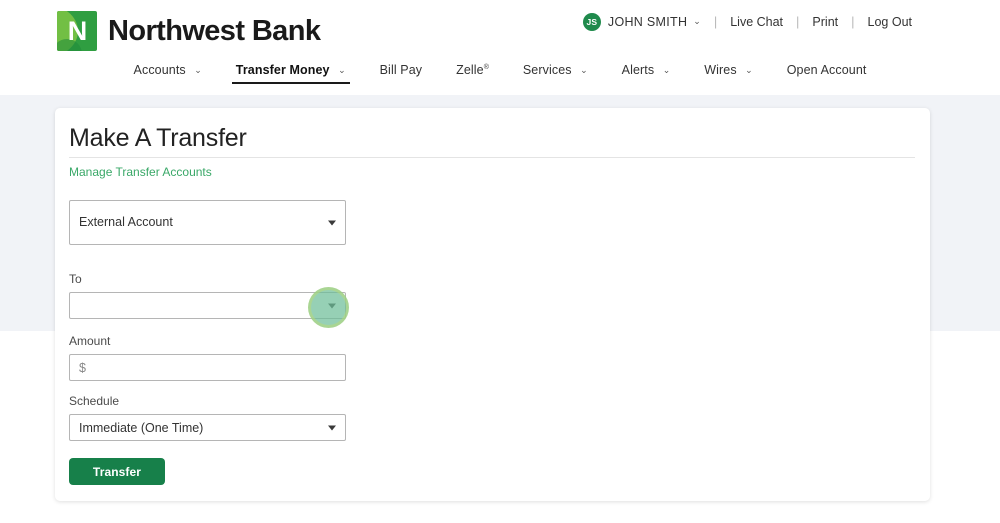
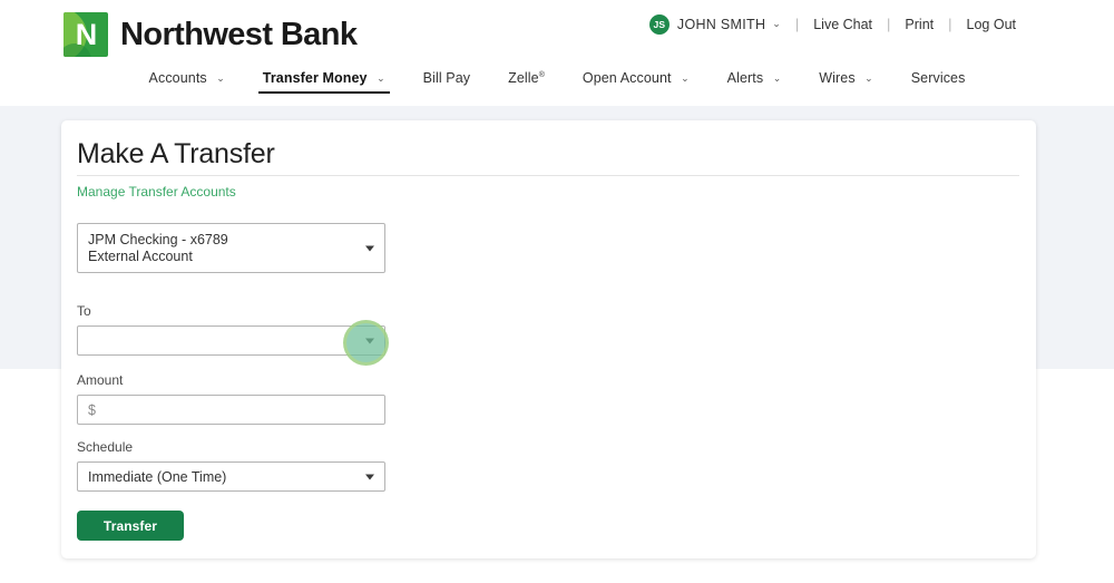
  N
  Northwest Bank
  JS
  JOHN SMITH
  ⌄
  |
  Live Chat
  |
  Print
  |
  Log Out
  Accounts ⌄
  Transfer Money ⌄
  Bill Pay
  Zelle
- Services ⌄
+ Open Account ⌄
  Alerts ⌄
  Wires ⌄
- Open Account
+ Services
  Make A Transfer
  Manage Transfer Accounts
+ JPM Checking - x6789
  External Account
  To
  Amount
  $
  Schedule
  Immediate (One Time)
  Transfer
